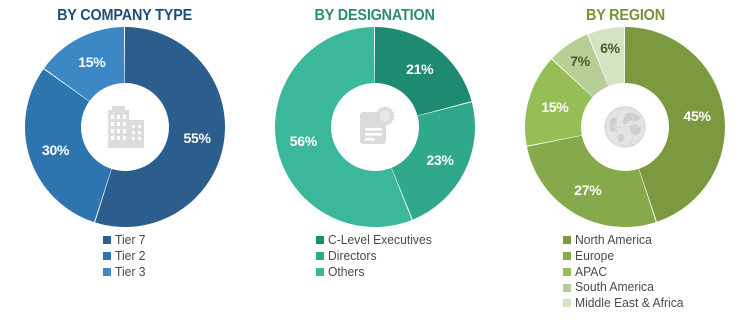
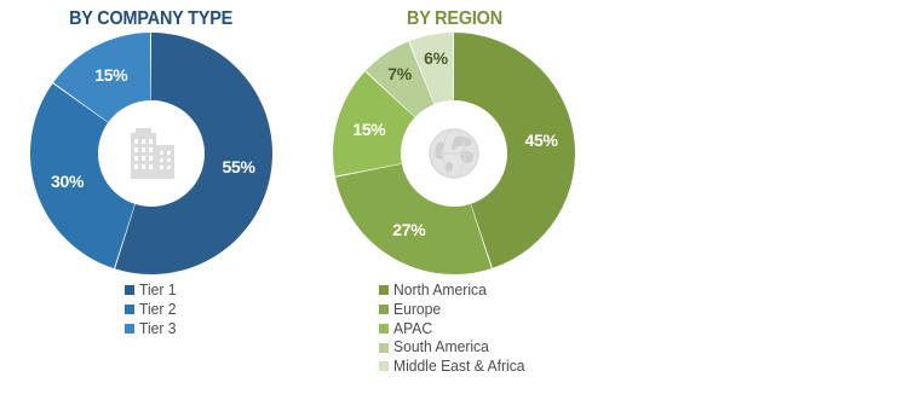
  BY COMPANY TYPE
  55%
  30%
  15%
- Tier 7
+ Tier 1
  Tier 2
  Tier 3
- BY DESIGNATION
- 21%
- 23%
- 56%
- C-Level Executives
- Directors
- Others
  BY REGION
  45%
  27%
  15%
  7%
  6%
  North America
  Europe
  APAC
  South America
  Middle East & Africa
